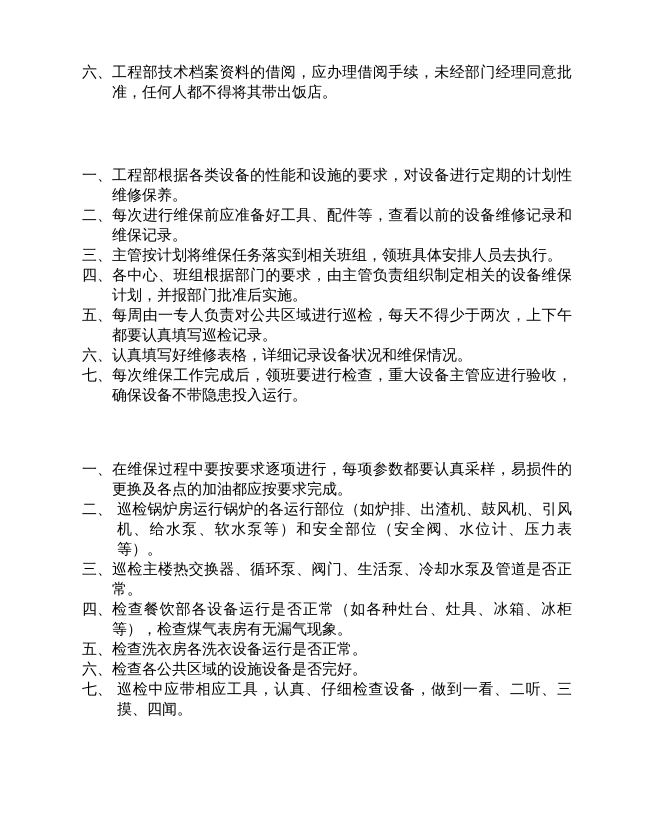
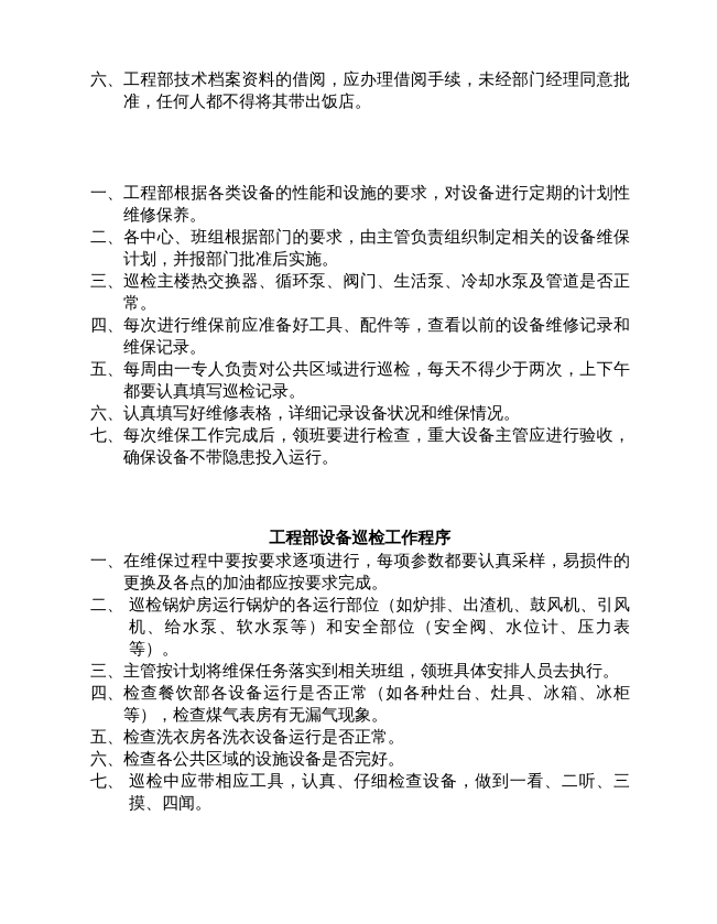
  六、
  工程部技术档案资料的借阅，应办理借阅手续，未经部门经理同意批准，任何人都不得将其带出饭店。
  一、
  工程部根据各类设备的性能和设施的要求，对设备进行定期的计划性维修保养。
  二、
- 每次进行维保前应准备好工具、配件等，查看以前的设备维修记录和维保记录。
+ 各中心、班组根据部门的要求，由主管负责组织制定相关的设备维保计划，并报部门批准后实施。
  三、
- 主管按计划将维保任务落实到相关班组，领班具体安排人员去执行。
+ 巡检主楼热交换器、循环泵、阀门、生活泵、冷却水泵及管道是否正常。
  四、
- 各中心、班组根据部门的要求，由主管负责组织制定相关的设备维保计划，并报部门批准后实施。
+ 每次进行维保前应准备好工具、配件等，查看以前的设备维修记录和维保记录。
  五、
  每周由一专人负责对公共区域进行巡检，每天不得少于两次，上下午都要认真填写巡检记录。
  六、
  认真填写好维修表格，详细记录设备状况和维保情况。
  七、
  每次维保工作完成后，领班要进行检查，重大设备主管应进行验收，确保设备不带隐患投入运行。
+ 工程部设备巡检工作程序
  一、
  在维保过程中要按要求逐项进行，每项参数都要认真采样，易损件的更换及各点的加油都应按要求完成。
  二、
  巡检锅炉房运行锅炉的各运行部位（如炉排、出渣机、鼓风机、引风机、给水泵、软水泵等）和安全部位（安全阀、水位计、压力表等）。
  三、
- 巡检主楼热交换器、循环泵、阀门、生活泵、冷却水泵及管道是否正常。
+ 主管按计划将维保任务落实到相关班组，领班具体安排人员去执行。
  四、
  检查餐饮部各设备运行是否正常（如各种灶台、灶具、冰箱、冰柜等），检查煤气表房有无漏气现象。
  五、
  检查洗衣房各洗衣设备运行是否正常。
  六、
  检查各公共区域的设施设备是否完好。
  七、
  巡检中应带相应工具，认真、仔细检查设备，做到一看、二听、三摸、四闻。
